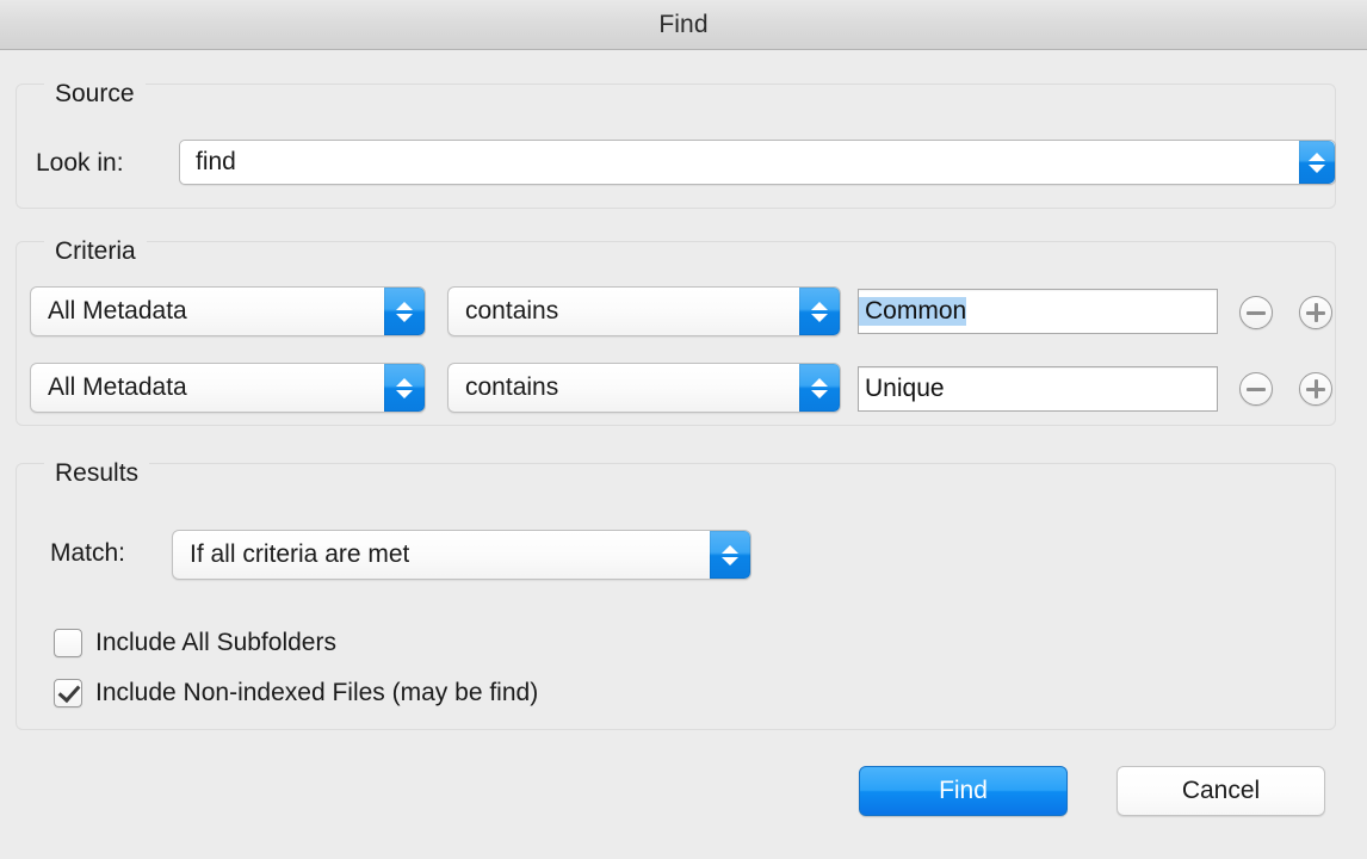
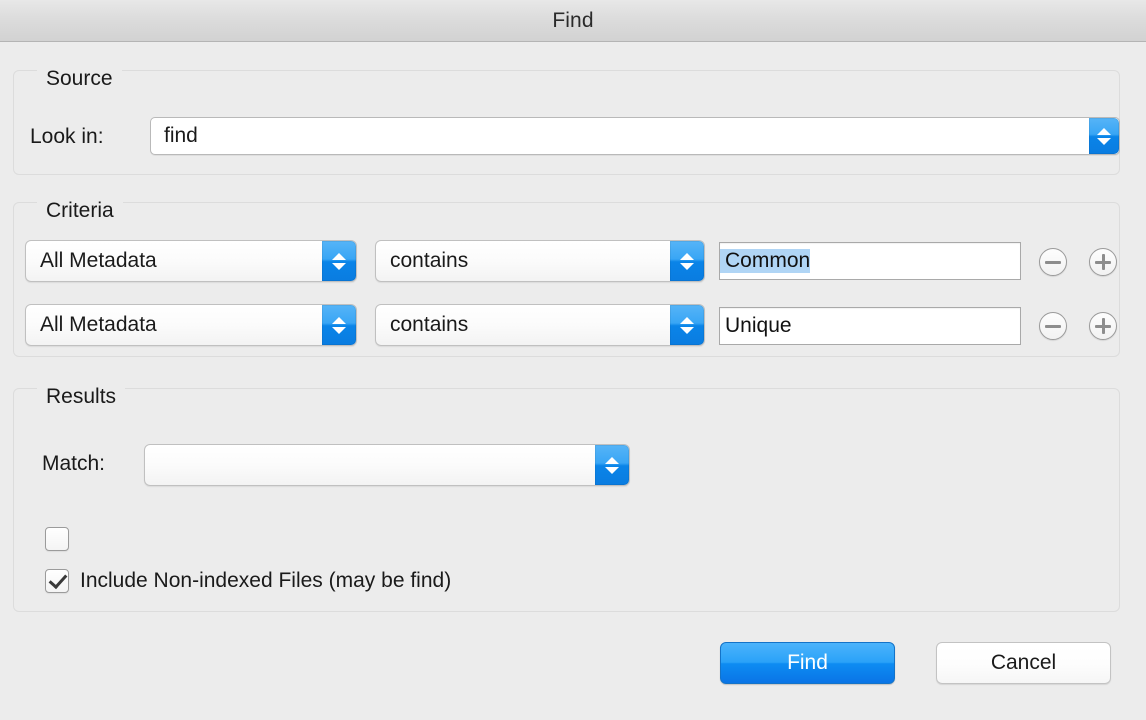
  Find
  Source
  Look in:
  find
  Criteria
  All Metadata
  contains
  Common
  All Metadata
  contains
  Unique
  Results
  Match:
- If all criteria are met
- Include All Subfolders
  Include Non-indexed Files (may be find)
  Find
  Cancel
